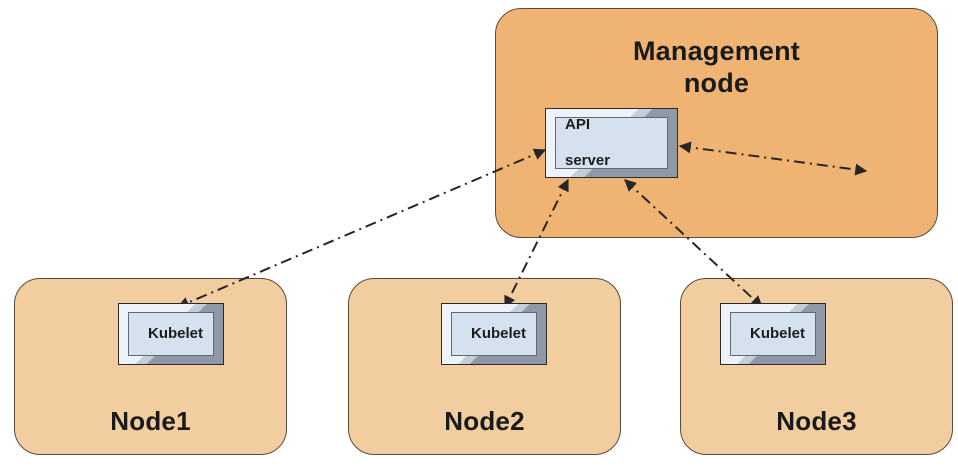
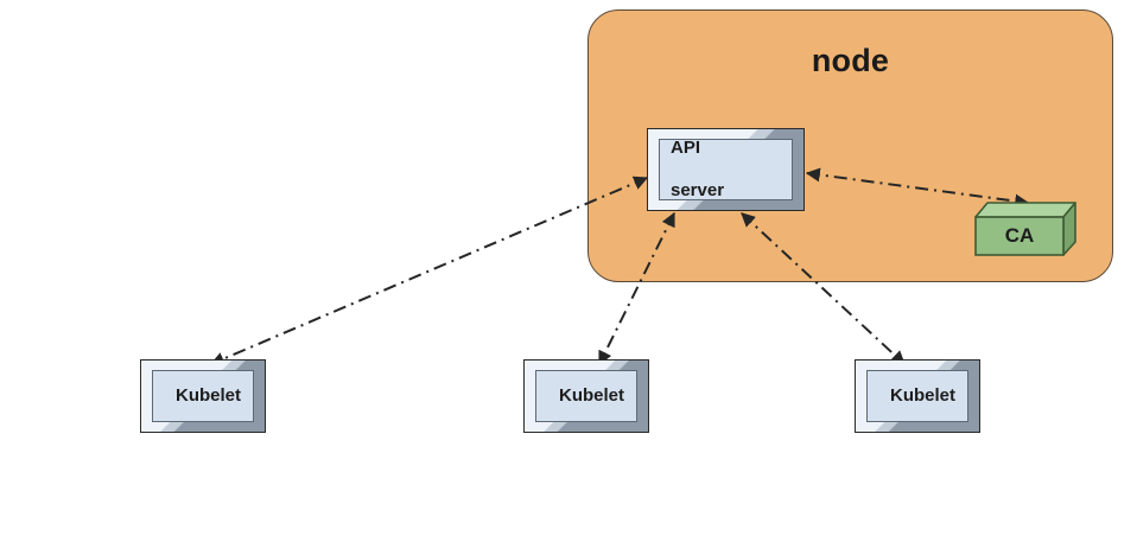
- Management
  node
- Node1
- Node2
- Node3
  API
  server
+ CA
  Kubelet
  Kubelet
  Kubelet
